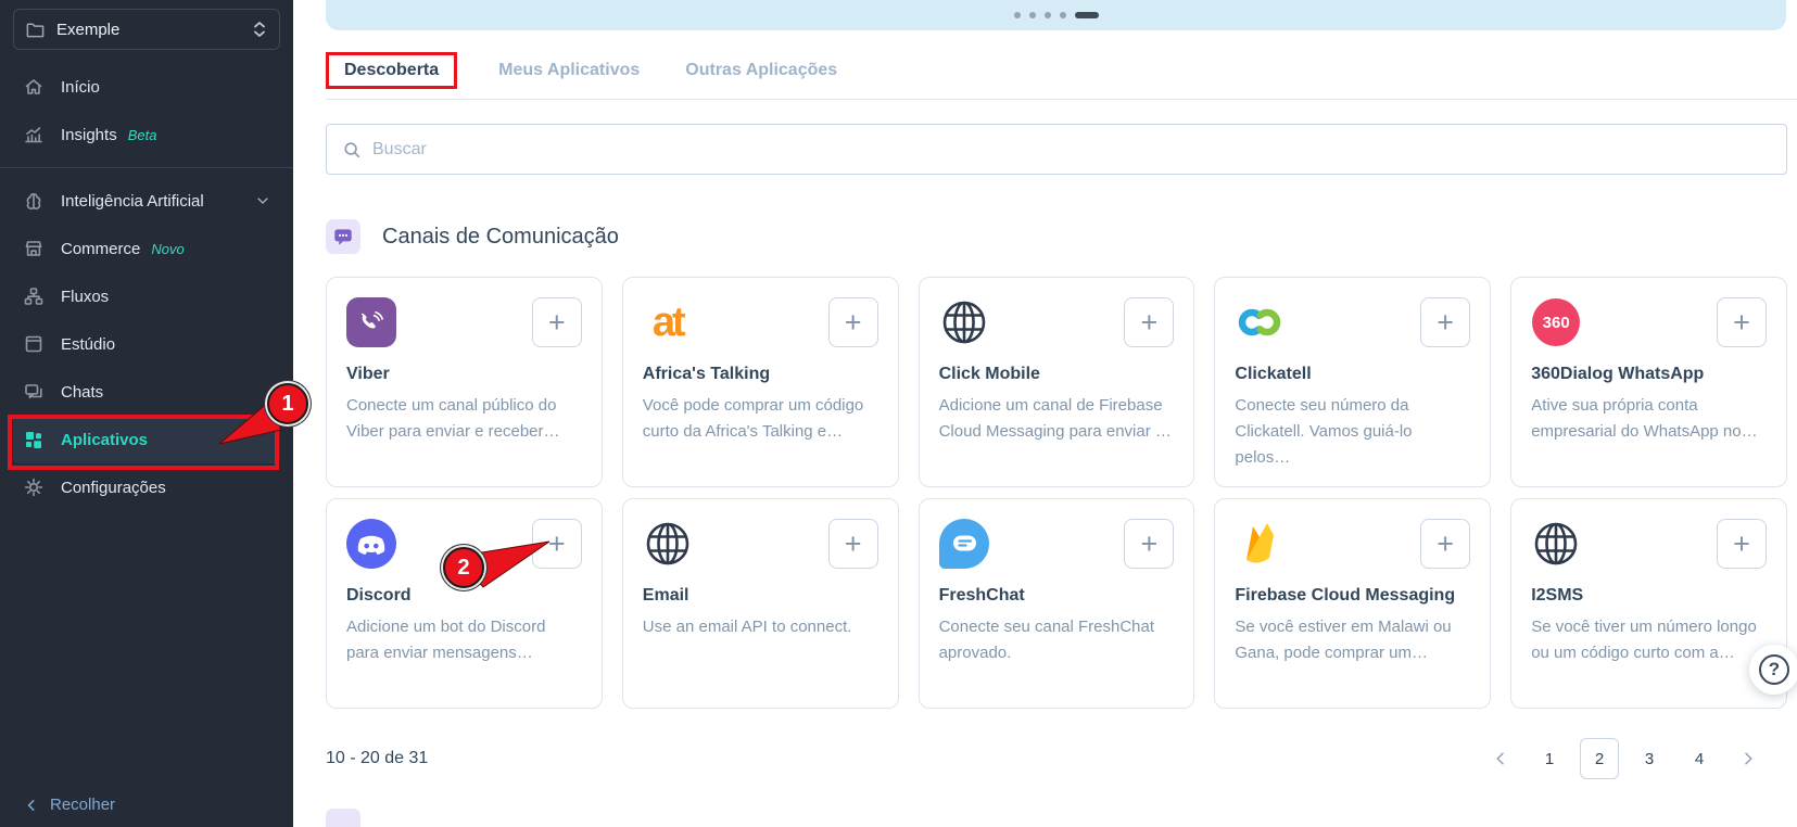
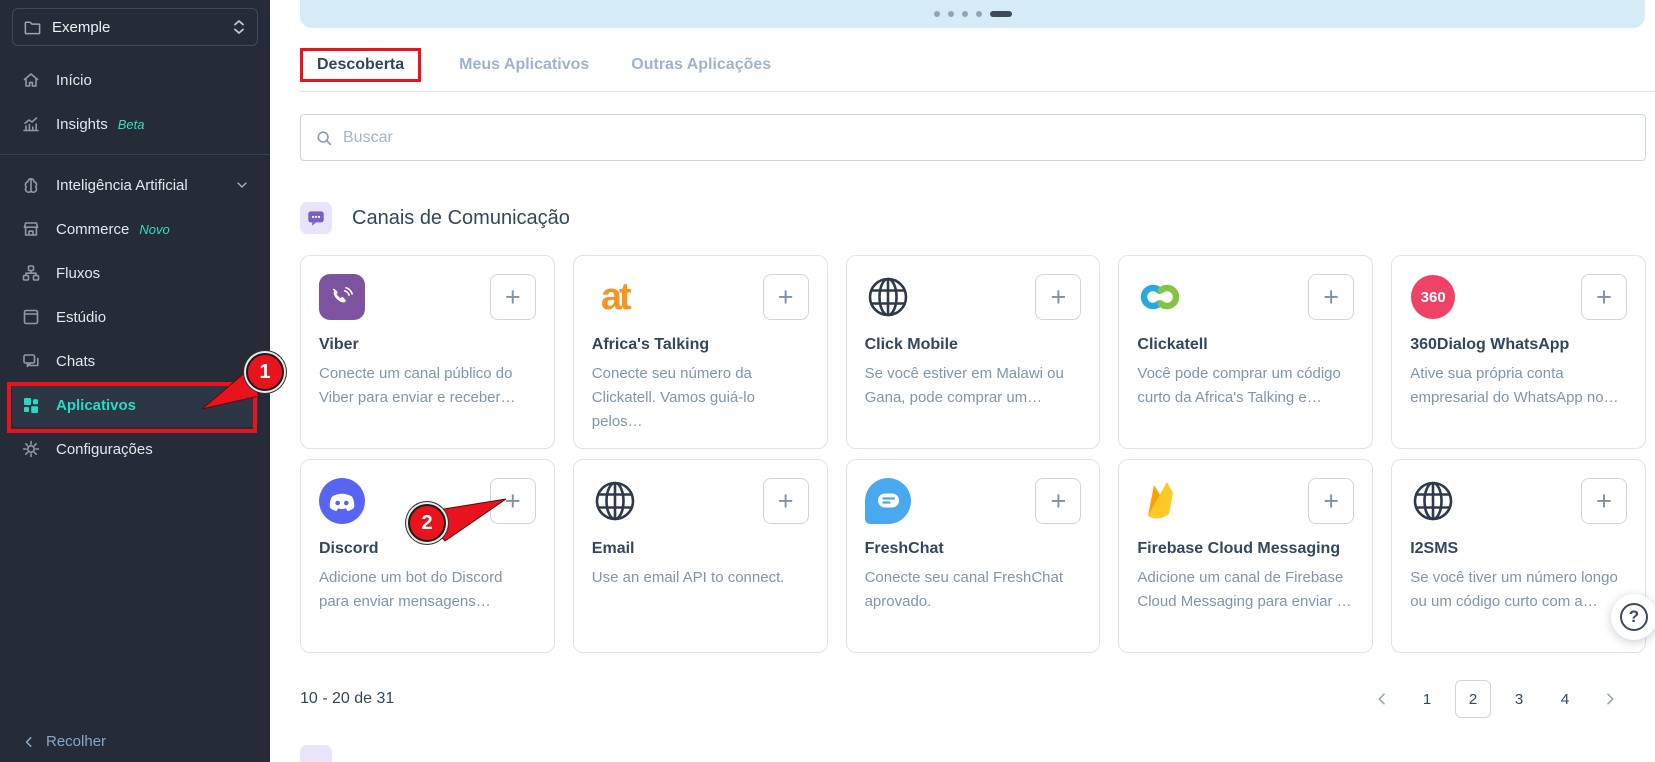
  Exemple
  Início
  Insights
  Beta
  Inteligência Artificial
  Commerce
  Novo
  Fluxos
  Estúdio
  Chats
  Aplicativos
  Configurações
  Recolher
  Descoberta
  Meus Aplicativos
  Outras Aplicações
  Buscar
  Canais de Comunicação
  +
  Viber
  Conecte um canal público do Viber para enviar e receber…
  at
  +
  Africa's Talking
- Você pode comprar um código curto da Africa's Talking e…
+ Conecte seu número da Clickatell. Vamos guiá-lo pelos…
  +
  Click Mobile
- Adicione um canal de Firebase Cloud Messaging para enviar …
+ Se você estiver em Malawi ou Gana, pode comprar um…
  +
  Clickatell
- Conecte seu número da Clickatell. Vamos guiá-lo pelos…
+ Você pode comprar um código curto da Africa's Talking e…
  360
  +
  360Dialog WhatsApp
  Ative sua própria conta empresarial do WhatsApp no…
  +
  Discord
  Adicione um bot do Discord para enviar mensagens…
  +
  Email
  Use an email API to connect.
  +
  FreshChat
  Conecte seu canal FreshChat aprovado.
  +
  Firebase Cloud Messaging
- Se você estiver em Malawi ou Gana, pode comprar um…
+ Adicione um canal de Firebase Cloud Messaging para enviar …
  +
  I2SMS
  Se você tiver um número longo ou um código curto com a…
  10 - 20 de 31
  1
  2
  3
  4
  ?
  1
  2
